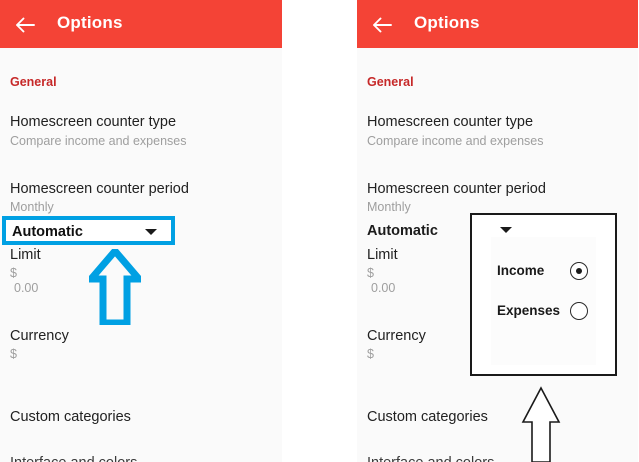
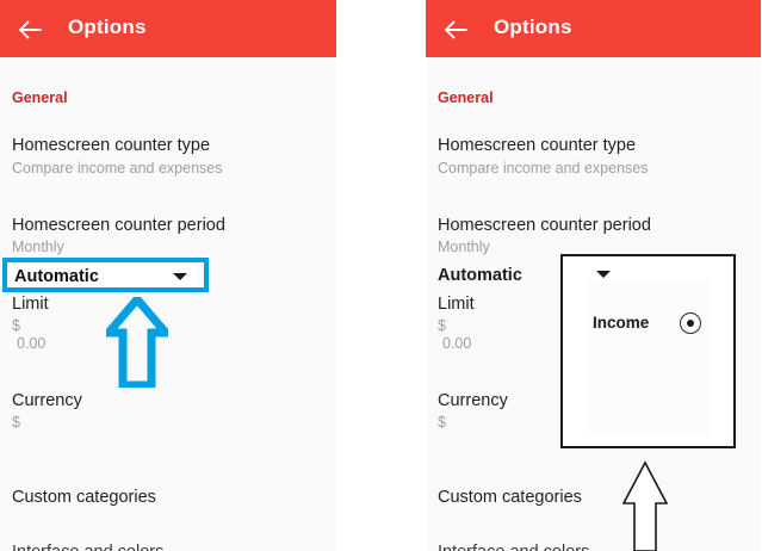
  Options
  General
  Homescreen counter type
  Compare income and expenses
  Homescreen counter period
  Monthly
  Limit
  $
  0.00
  Currency
  $
  Custom categories
  Automatic
  Options
  General
  Homescreen counter type
  Compare income and expenses
  Homescreen counter period
  Monthly
  Automatic
  Limit
  $
  0.00
  Currency
  $
  Custom categories
  Income
- Expenses
